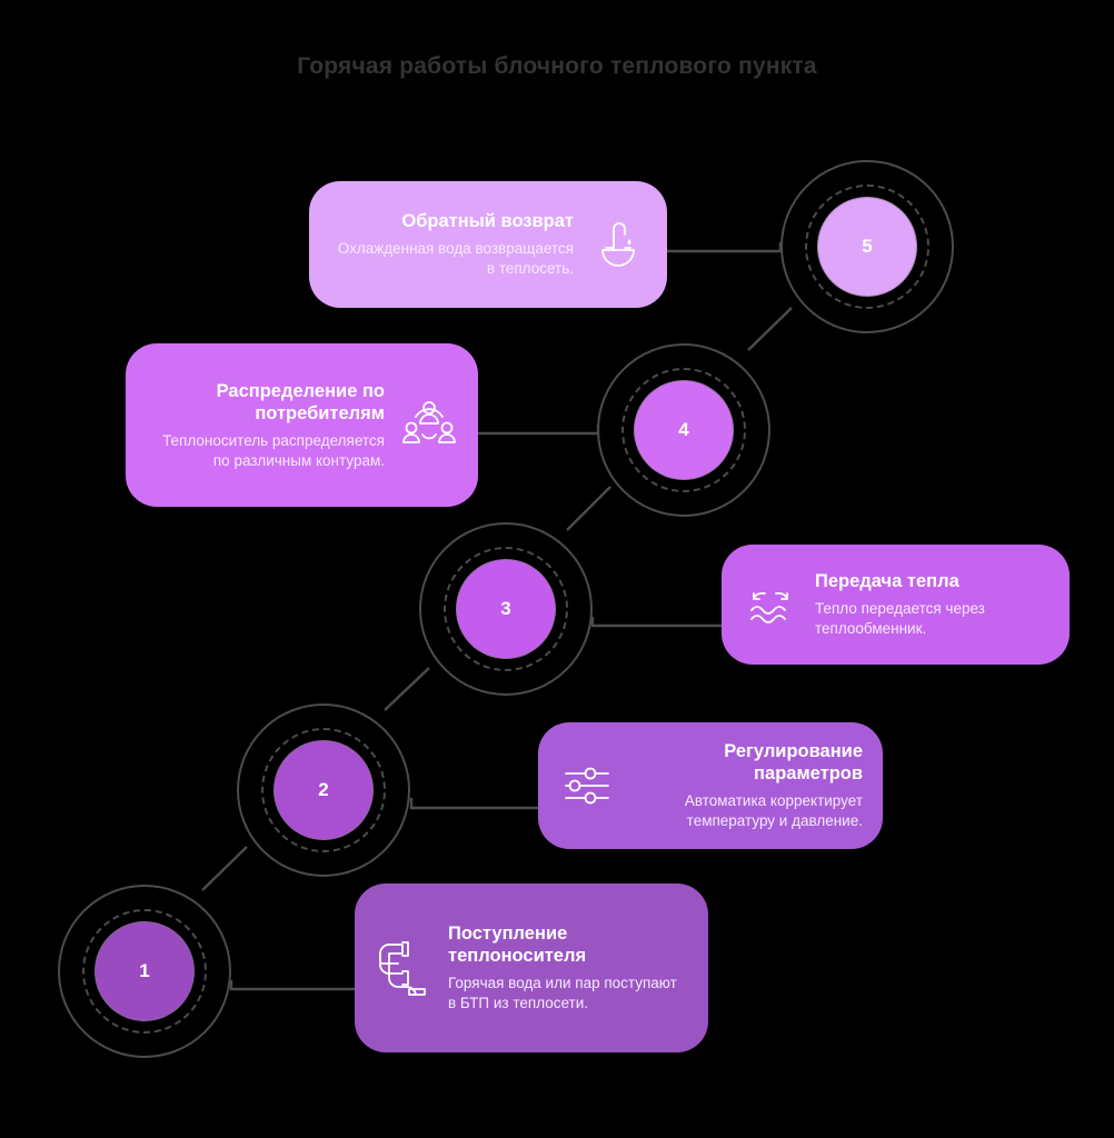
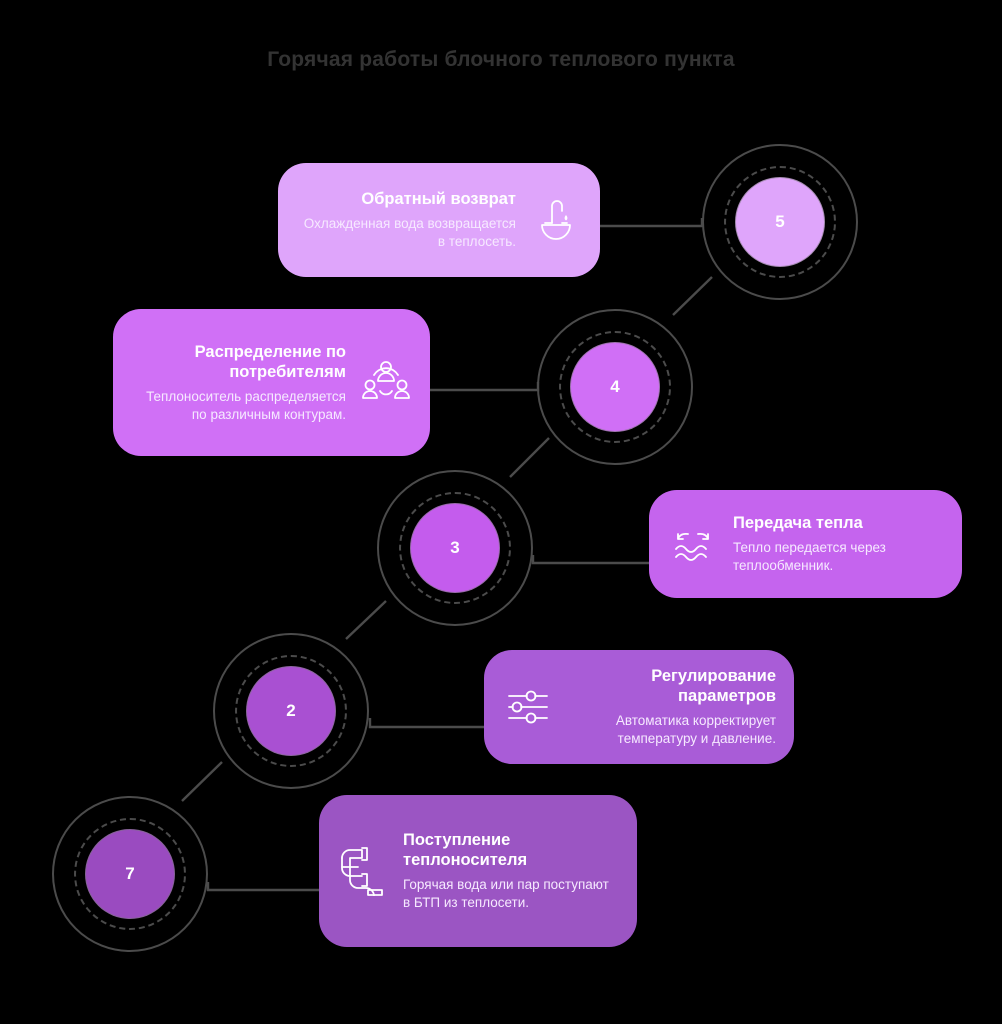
  Горячая работы блочного теплового пункта
  5
  Обратный возврат
  Охлажденная вода возвращается в теплосеть.
  4
  Распределение по потребителям
  Теплоноситель распределяется по различным контурам.
  3
  Передача тепла
  Тепло передается через теплообменник.
  2
  Регулирование параметров
  Автоматика корректирует температуру и давление.
- 1
+ 7
  Поступление теплоносителя
  Горячая вода или пар поступают в БТП из теплосети.
